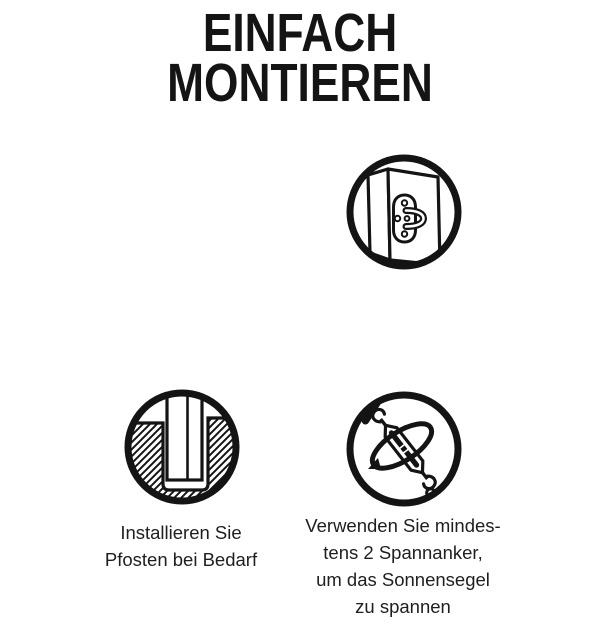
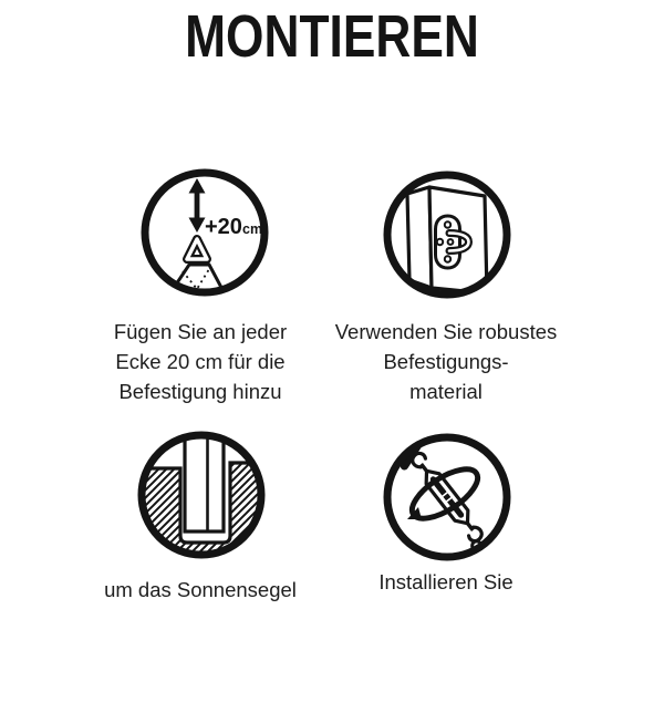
- EINFACH
  MONTIEREN
+ +20
+ cm
+ Fügen Sie an jeder
+ Ecke 20 cm für die
+ Befestigung hinzu
+ Verwenden Sie robustes
+ Befestigungs-
+ material
- Installieren Sie
+ um das Sonnensegel
- Pfosten bei Bedarf
- Verwenden Sie mindes-
- tens 2 Spannanker,
- um das Sonnensegel
+ Installieren Sie
- zu spannen
